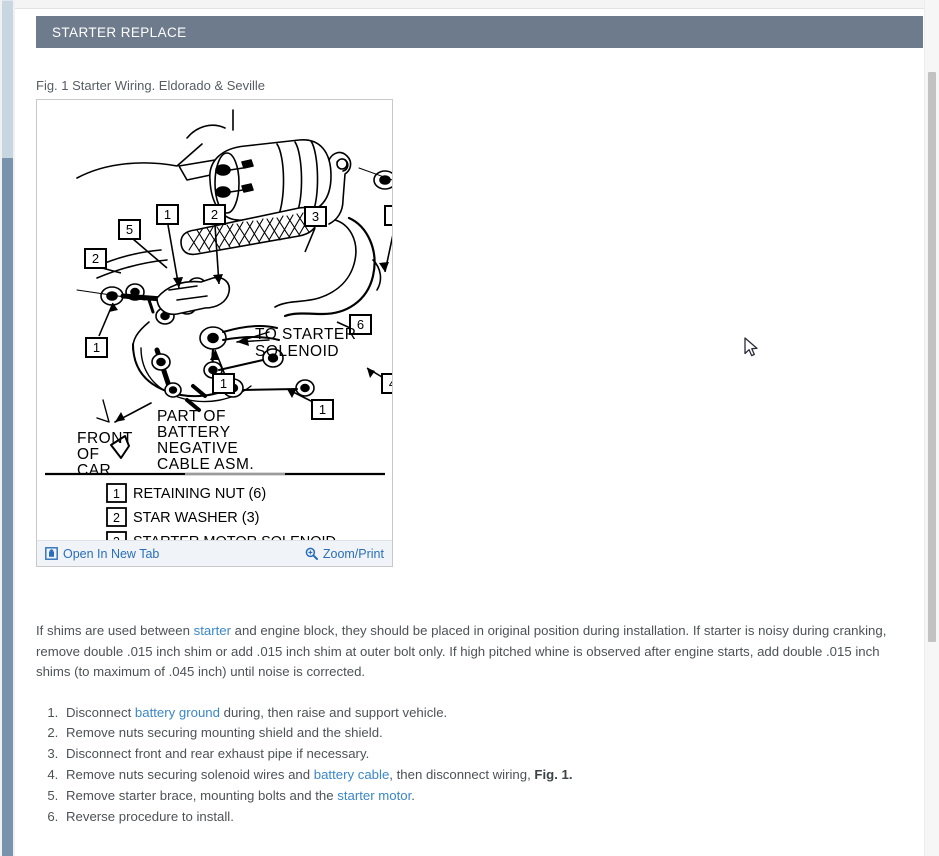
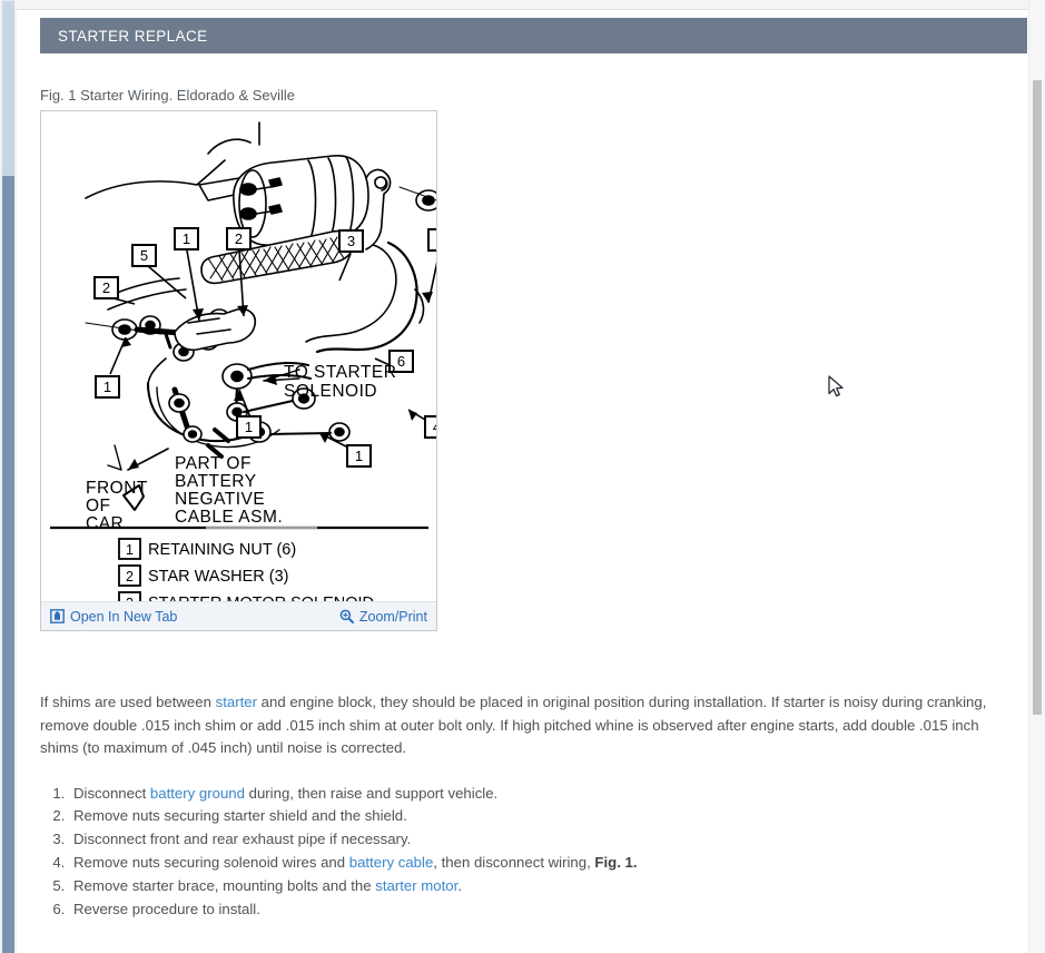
  STARTER REPLACE
  Fig. 1 Starter Wiring. Eldorado & Seville
  1
  5
  2
  3
  2
  6
  1
  1
  1
  TO STARTER
  SOLENOID
  PART OF
  BATTERY
  NEGATIVE
  CABLE ASM.
  FRONT
  OF
  CAR
  1
  RETAINING NUT (6)
  2
  STAR WASHER (3)
  Open In New Tab
  Zoom/Print
  If shims are used between starter and engine block, they should be placed in original position during installation. If starter is noisy during cranking, remove double .015 inch shim or add .015 inch shim at outer bolt only. If high pitched whine is observed after engine starts, add double .015 inch shims (to maximum of .045 inch) until noise is corrected.
  Disconnect battery ground during, then raise and support vehicle.
- Remove nuts securing mounting shield and the shield.
+ Remove nuts securing starter shield and the shield.
  Disconnect front and rear exhaust pipe if necessary.
  Remove nuts securing solenoid wires and battery cable, then disconnect wiring, Fig. 1.
  Remove starter brace, mounting bolts and the starter motor.
  Reverse procedure to install.
